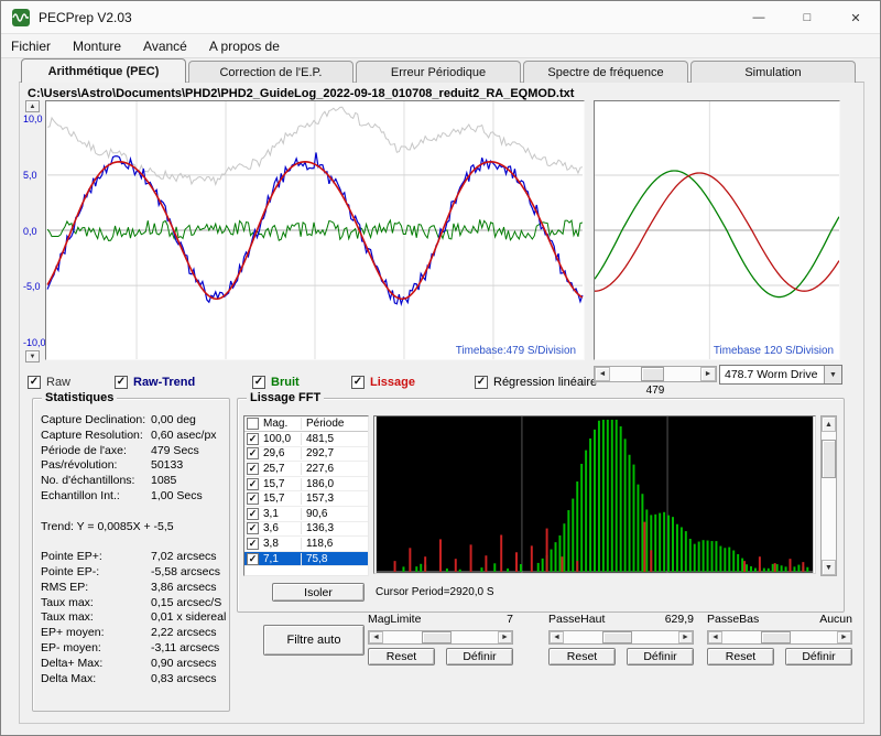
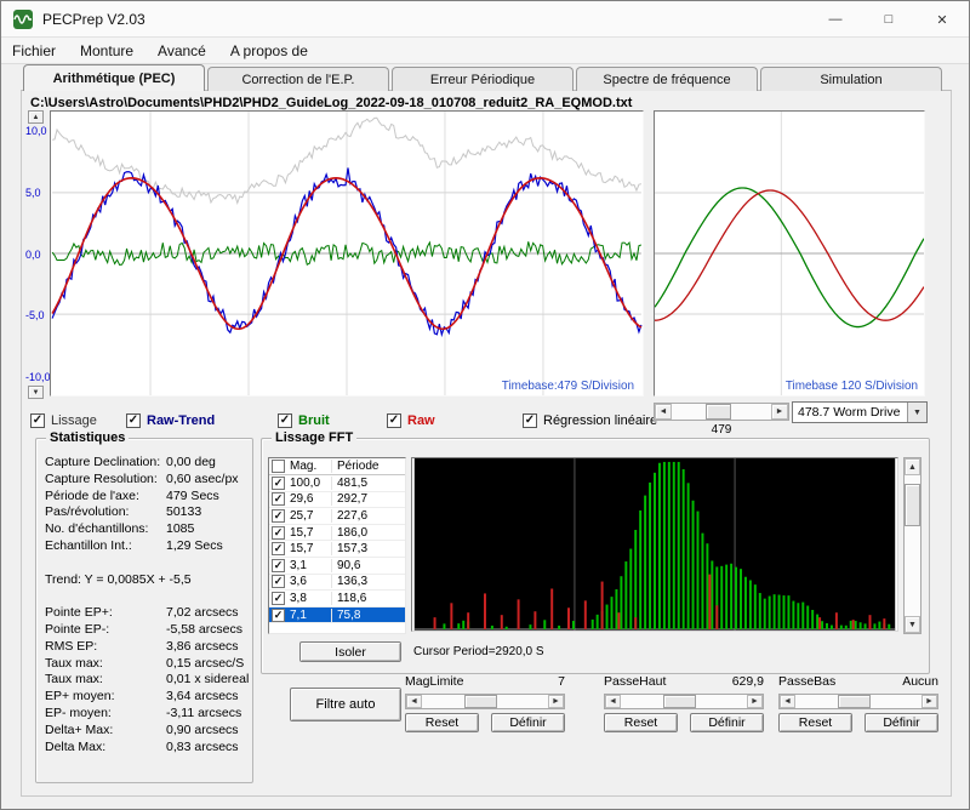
  PECPrep V2.03
  —
  □
  ✕
  Fichier
  Monture
  Avancé
  A propos de
  Arithmétique (PEC)
  Correction de l'E.P.
  Erreur Périodique
  Spectre de fréquence
  Simulation
  C:\Users\Astro\Documents\PHD2\PHD2_GuideLog_2022-09-18_010708_reduit2_RA_EQMOD.txt
  10,0
  5,0
  0,0
  -5,0
  -10,0
  Timebase:479 S/Division
  Timebase 120 S/Division
  479
  478.7 Worm Drive
  Statistiques
  Capture Declination:
  0,00 deg
  Capture Resolution:
  0,60 asec/px
  Période de l'axe:
  479 Secs
  Pas/révolution:
  50133
  No. d'échantillons:
  1085
  Echantillon Int.:
- 1,00 Secs
+ 1,29 Secs
  Trend: Y = 0,0085X + -5,5
  Pointe EP+:
  7,02 arcsecs
  Pointe EP-:
  -5,58 arcsecs
  RMS EP:
  3,86 arcsecs
  Taux max:
  0,15 arcsec/S
  Taux max:
  0,01 x sidereal
  EP+ moyen:
- 2,22 arcsecs
+ 3,64 arcsecs
  EP- moyen:
  -3,11 arcsecs
  Delta+ Max:
  0,90 arcsecs
  Delta Max:
  0,83 arcsecs
  Lissage FFT
  Mag.
  Période
  ✓
  100,0
  481,5
  ✓
  29,6
  292,7
  ✓
  25,7
  227,6
  ✓
  15,7
  186,0
  ✓
  15,7
  157,3
  ✓
  3,1
  90,6
  ✓
  3,6
  136,3
  ✓
  3,8
  118,6
  ✓
  7,1
  75,8
  Isoler
  Cursor Period=2920,0 S
  Filtre auto
  ✓
- Raw
+ Lissage
  ✓
  Raw-Trend
  ✓
  Bruit
  ✓
- Lissage
+ Raw
  ✓
  Régression linéair
  MagLimite
  7
  Reset
  Définir
  PasseHaut
  629,9
  Reset
  Définir
  PasseBas
  Aucun
  Reset
  Définir
